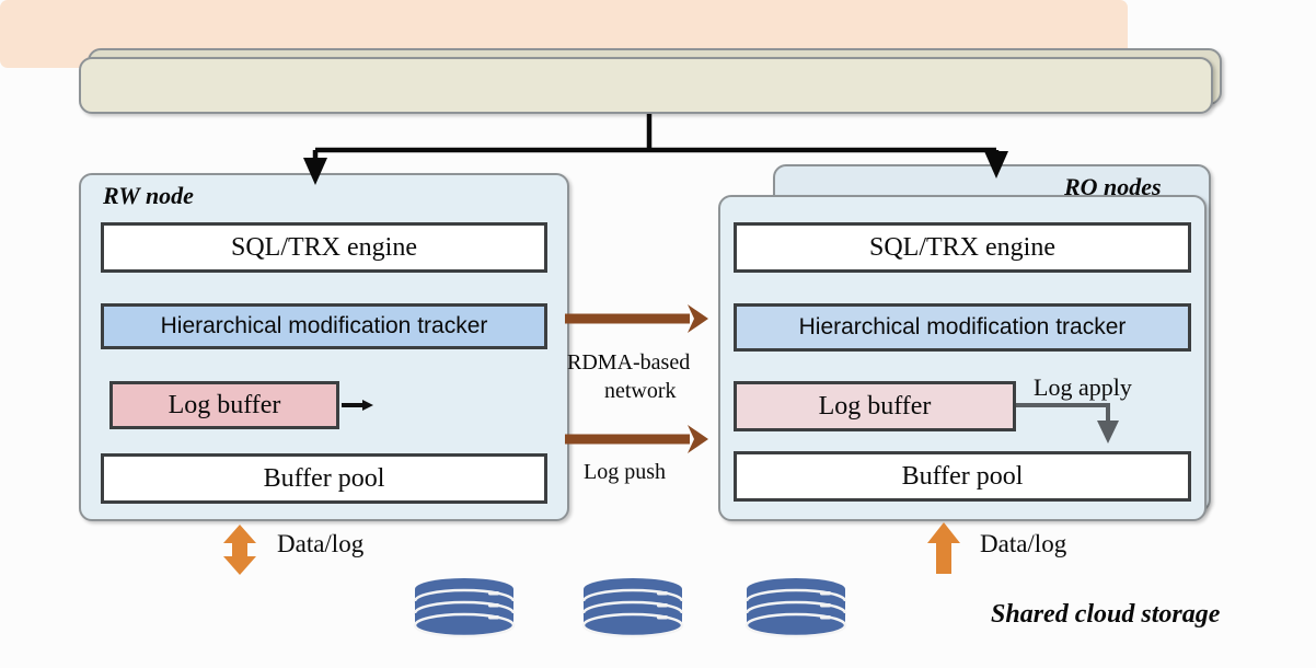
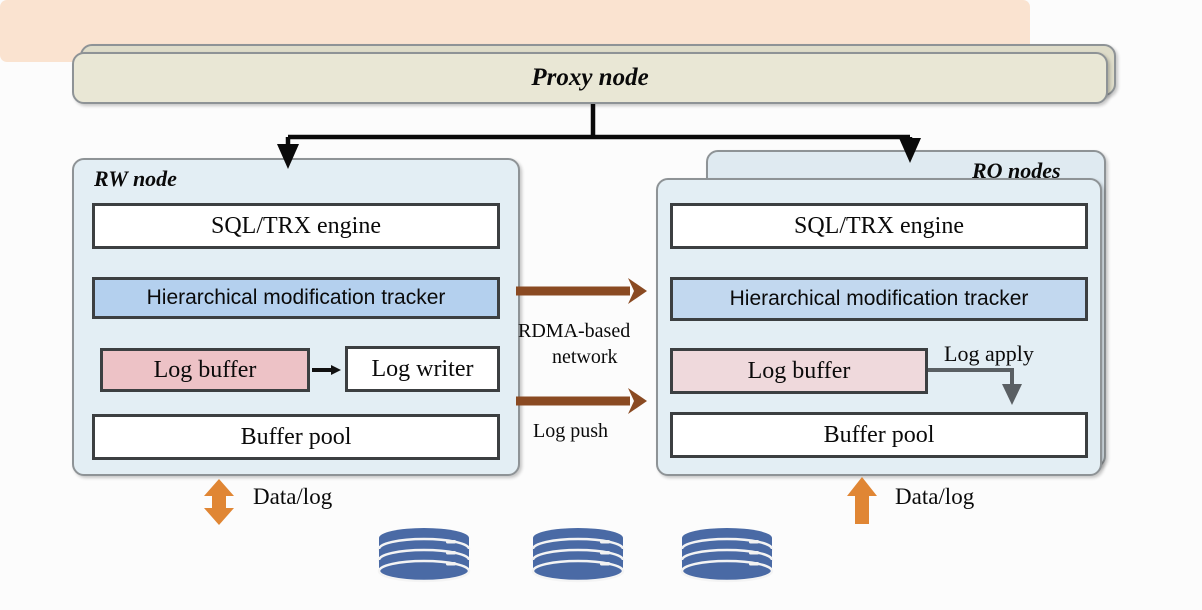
+ Proxy node
  RW node
  SQL/TRX engine
  Hierarchical modification tracker
  Log buffer
+ Log writer
  Buffer pool
  RO nodes
  SQL/TRX engine
  Hierarchical modification tracker
  Log buffer
  Buffer pool
  Log apply
  RDMA-based
  network
  Log push
- Shared cloud storage
  Data/log
  Data/log
